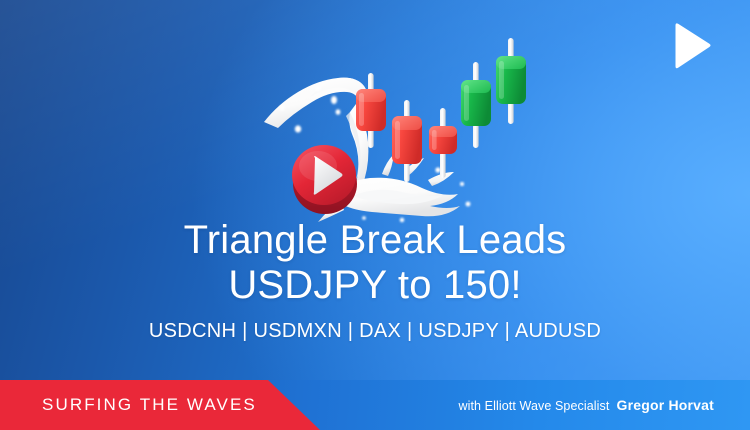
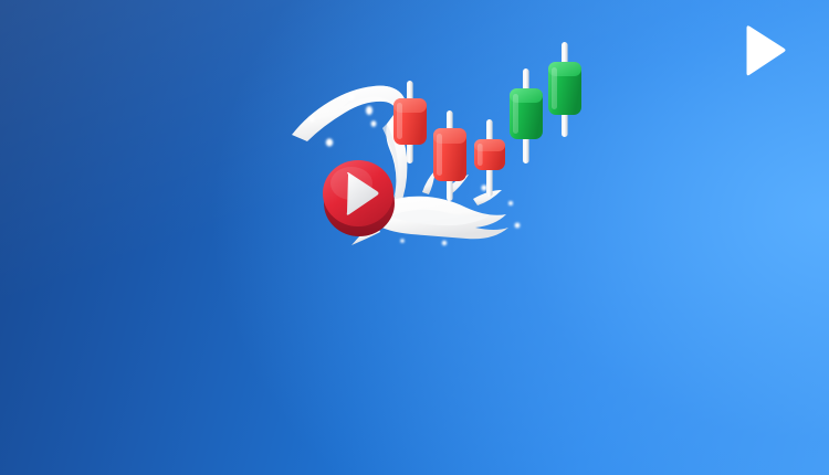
- Triangle Break Leads
- USDJPY to 150!
- USDCNH | USDMXN | DAX | USDJPY | AUDUSD
- SURFING THE WAVES
- with Elliott Wave Specialist Gregor Horvat
